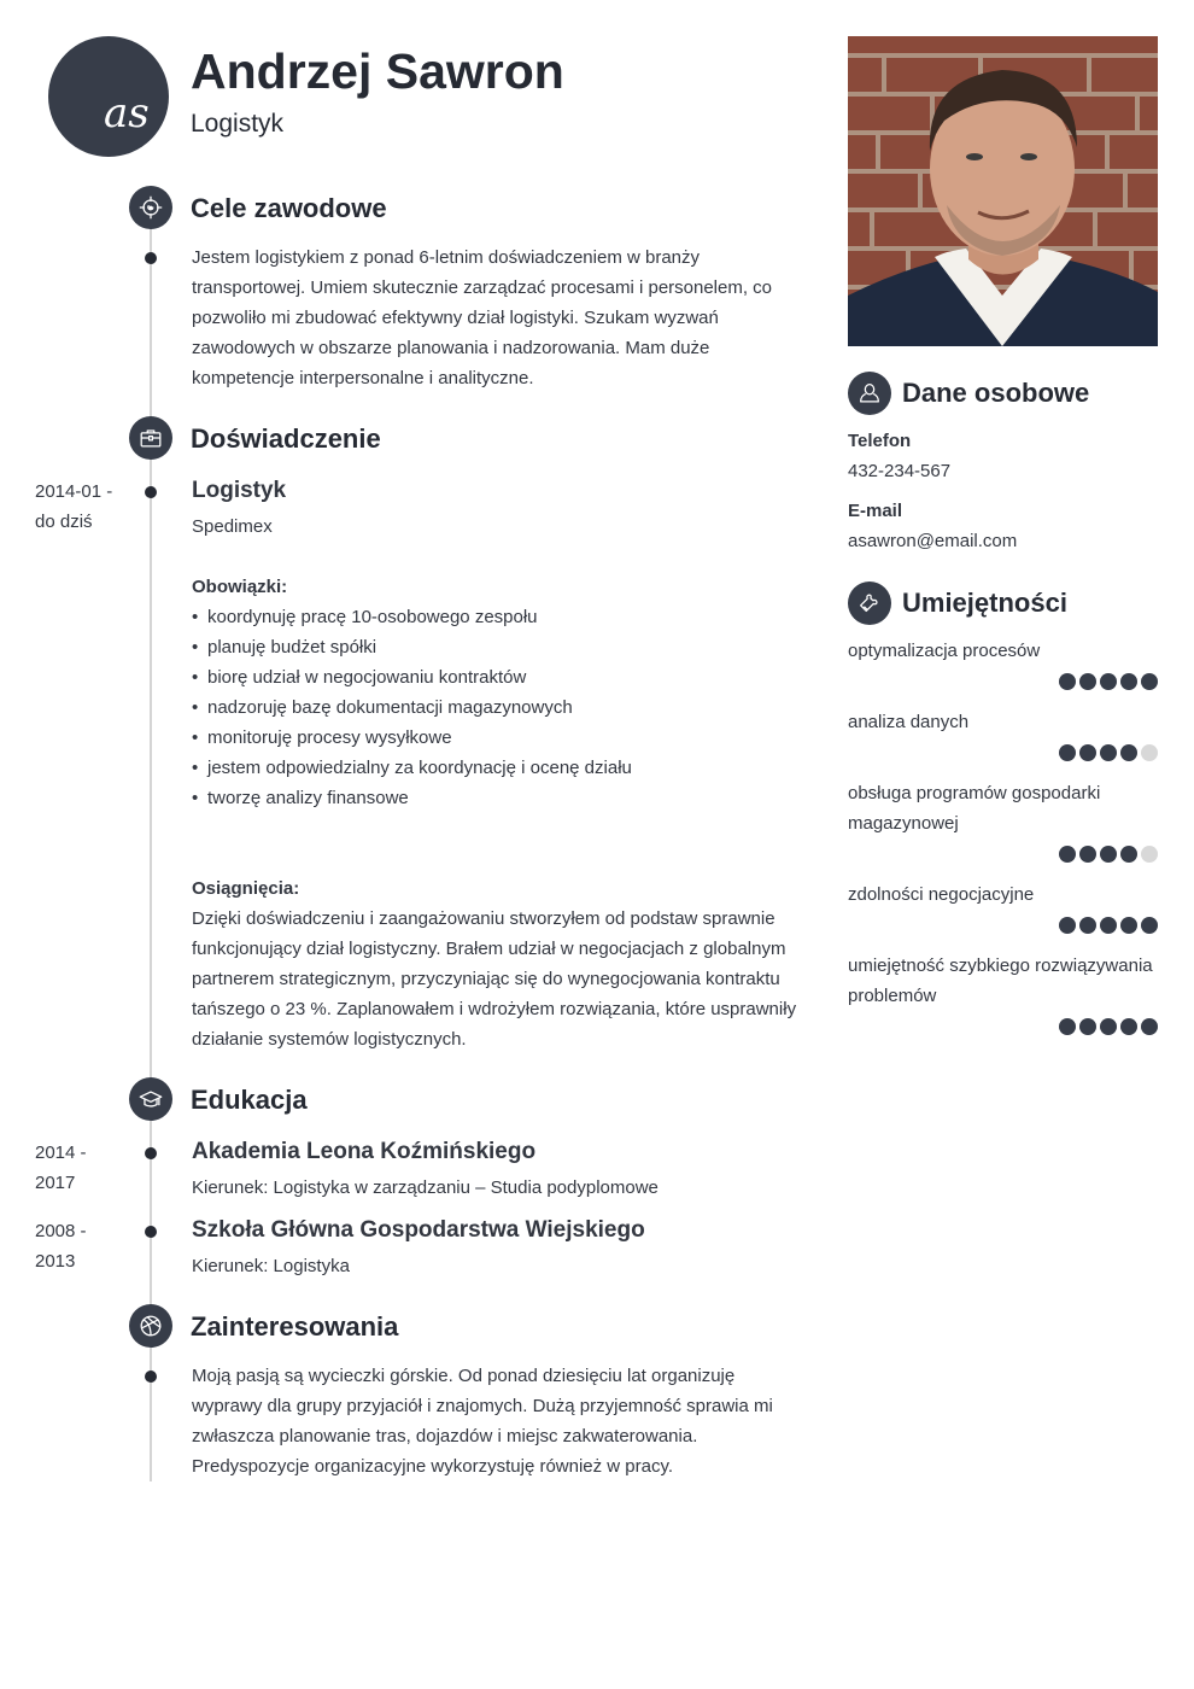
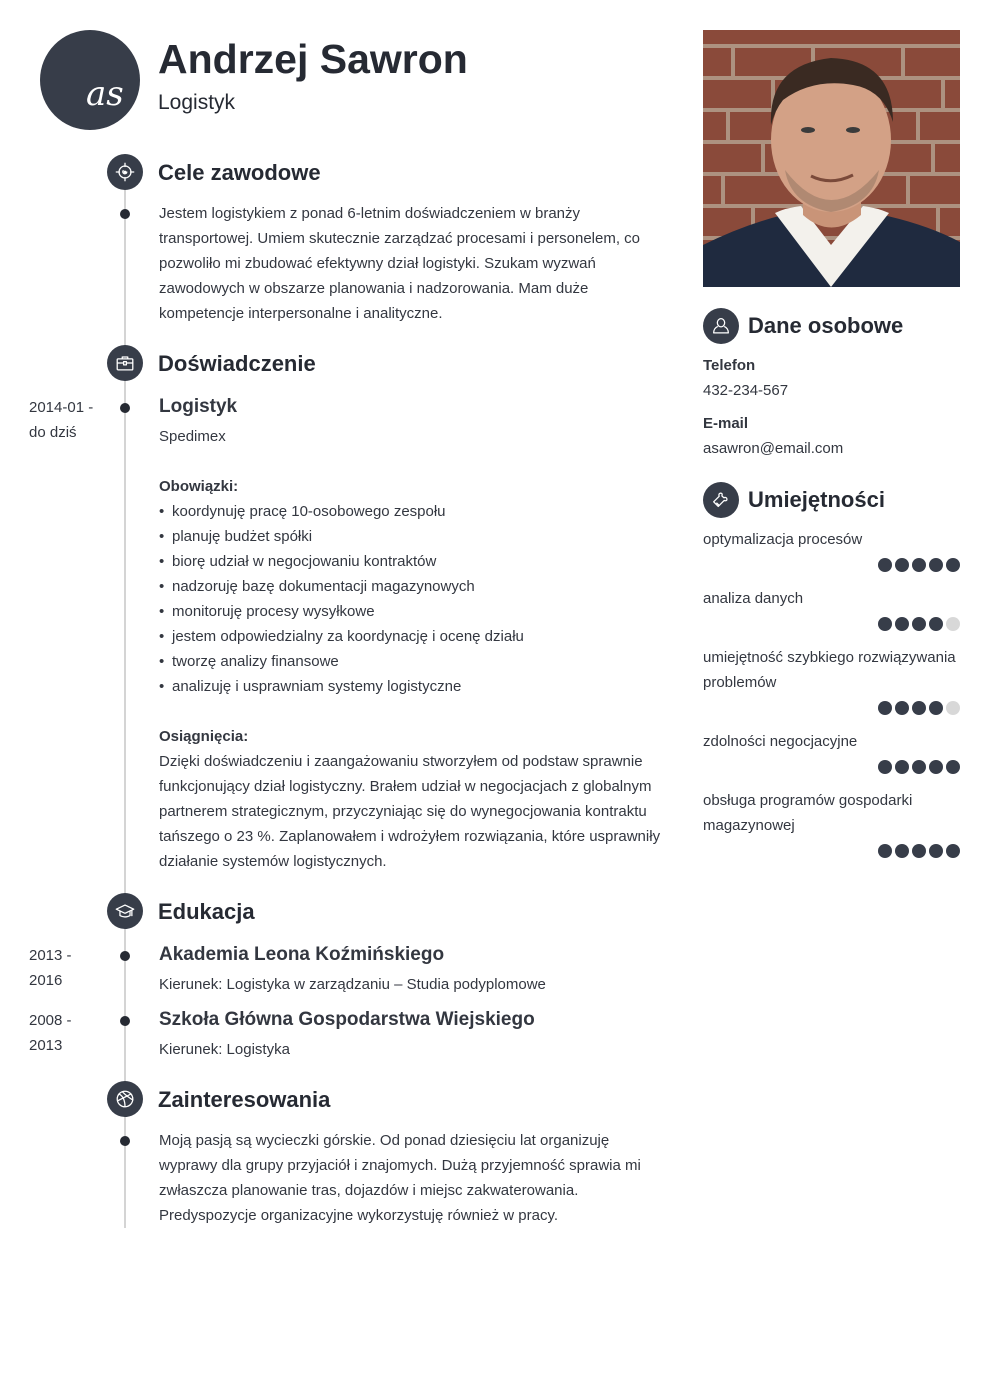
  as
  Andrzej Sawron
  Logistyk
  Cele zawodowe
  Jestem logistykiem z ponad 6-letnim doświadczeniem w branży transportowej. Umiem skutecznie zarządzać procesami i personelem, co pozwoliło mi zbudować efektywny dział logistyki. Szukam wyzwań zawodowych w obszarze planowania i nadzorowania. Mam duże kompetencje interpersonalne i analityczne.
  Doświadczenie
  2014-01 -
  do dziś
  Logistyk
  Spedimex
  Obowiązki:
  koordynuję pracę 10-osobowego zespołu
  planuję budżet spółki
  biorę udział w negocjowaniu kontraktów
  nadzoruję bazę dokumentacji magazynowych
  monitoruję procesy wysyłkowe
  jestem odpowiedzialny za koordynację i ocenę działu
  tworzę analizy finansowe
+ analizuję i usprawniam systemy logistyczne
  Osiągnięcia:
  Dzięki doświadczeniu i zaangażowaniu stworzyłem od podstaw sprawnie funkcjonujący dział logistyczny. Brałem udział w negocjacjach z globalnym partnerem strategicznym, przyczyniając się do wynegocjowania kontraktu tańszego o 23 %. Zaplanowałem i wdrożyłem rozwiązania, które usprawniły działanie systemów logistycznych.
  Edukacja
- 2014 -
+ 2013 -
- 2017
+ 2016
  Akademia Leona Koźmińskiego
  Kierunek: Logistyka w zarządzaniu – Studia podyplomowe
  2008 -
  2013
  Szkoła Główna Gospodarstwa Wiejskiego
  Kierunek: Logistyka
  Zainteresowania
  Moją pasją są wycieczki górskie. Od ponad dziesięciu lat organizuję wyprawy dla grupy przyjaciół i znajomych. Dużą przyjemność sprawia mi zwłaszcza planowanie tras, dojazdów i miejsc zakwaterowania. Predyspozycje organizacyjne wykorzystuję również w pracy.
  Dane osobowe
  Telefon
  432-234-567
  E-mail
  asawron@email.com
  Umiejętności
  optymalizacja procesów
  analiza danych
- obsługa programów gospodarki magazynowej
+ umiejętność szybkiego rozwiązywania problemów
  zdolności negocjacyjne
- umiejętność szybkiego rozwiązywania problemów
+ obsługa programów gospodarki magazynowej
